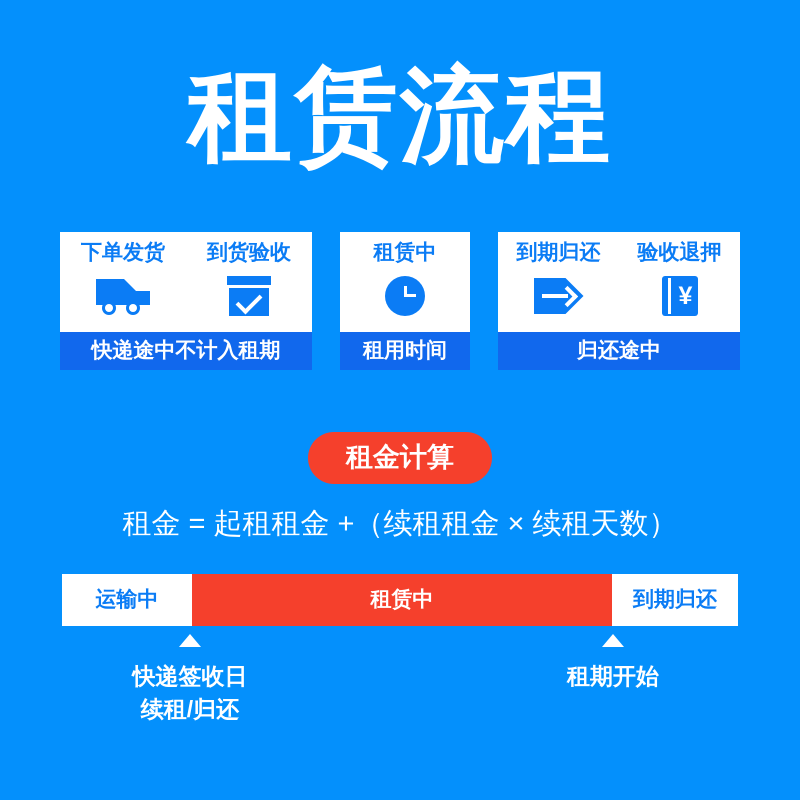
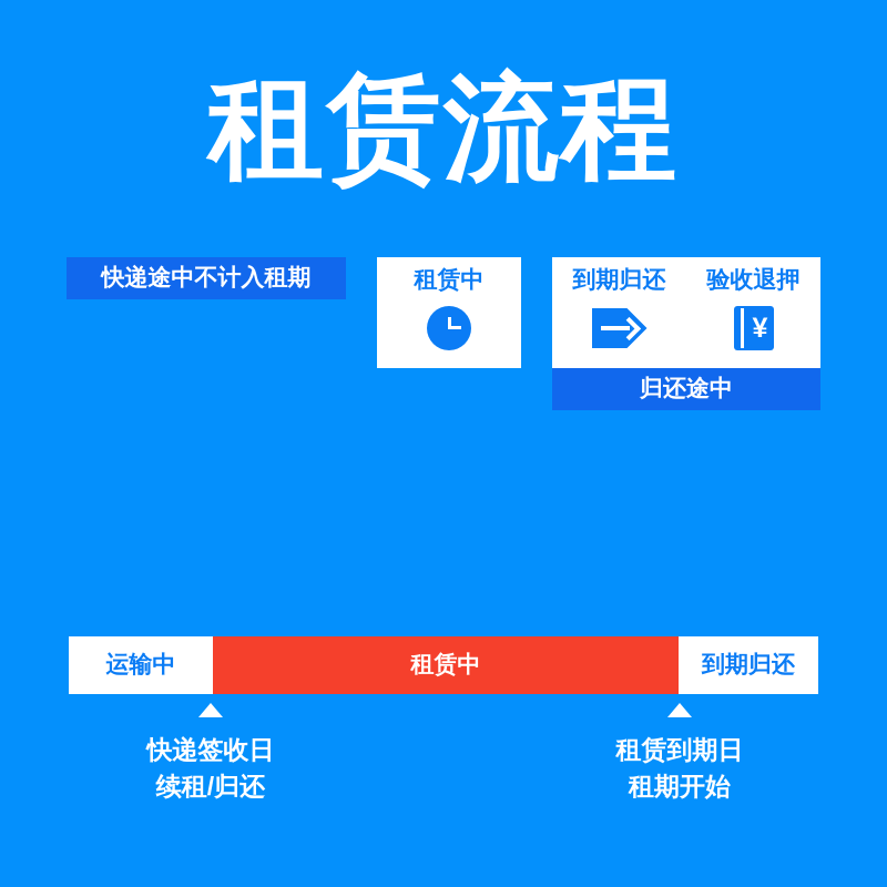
  租赁流程
- 下单发货
- 到货验收
  快递途中不计入租期
  租赁中
- 租用时间
  到期归还
  验收退押
  ¥
  归还途中
- 租金计算
- 租金 = 起租租金 +（续租租金 × 续租天数）
  运输中
  租赁中
  到期归还
  快递签收日
  续租/归还
+ 租赁到期日
  租期开始
